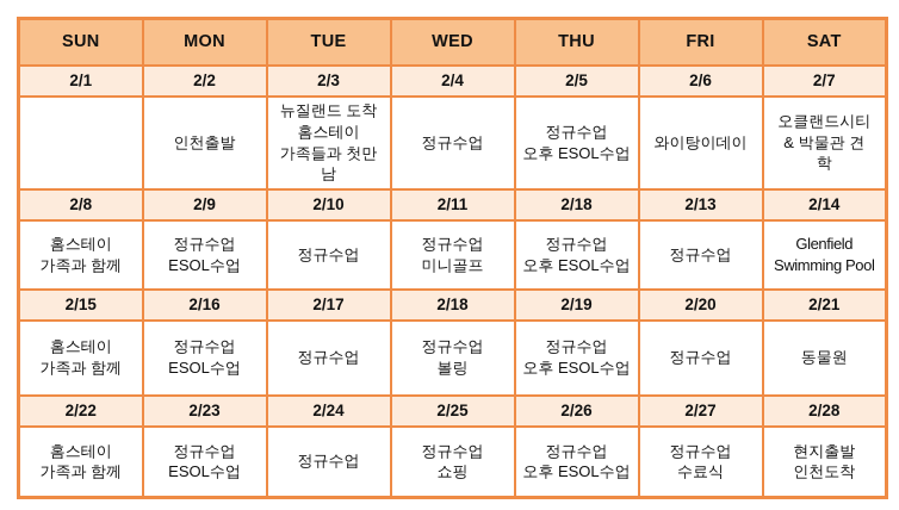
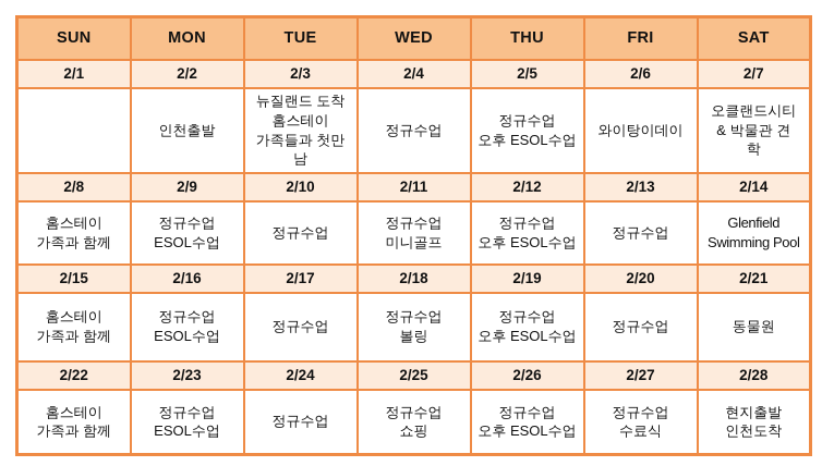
  SUN	MON	TUE	WED	THU	FRI	SAT
  2/1	2/2	2/3	2/4	2/5	2/6	2/7
  	인천출발	뉴질랜드 도착 홈스테이 가족들과 첫만 남	정규수업	정규수업 오후 ESOL수업	와이탕이데이	오클랜드시티 & 박물관 견 학
- 2/8	2/9	2/10	2/11	2/18	2/13	2/14
+ 2/8	2/9	2/10	2/11	2/12	2/13	2/14
  홈스테이 가족과 함께	정규수업 ESOL수업	정규수업	정규수업 미니골프	정규수업 오후 ESOL수업	정규수업	Glenfield Swimming Pool
  2/15	2/16	2/17	2/18	2/19	2/20	2/21
  홈스테이 가족과 함께	정규수업 ESOL수업	정규수업	정규수업 볼링	정규수업 오후 ESOL수업	정규수업	동물원
  2/22	2/23	2/24	2/25	2/26	2/27	2/28
  홈스테이 가족과 함께	정규수업 ESOL수업	정규수업	정규수업 쇼핑	정규수업 오후 ESOL수업	정규수업 수료식	현지출발 인천도착
